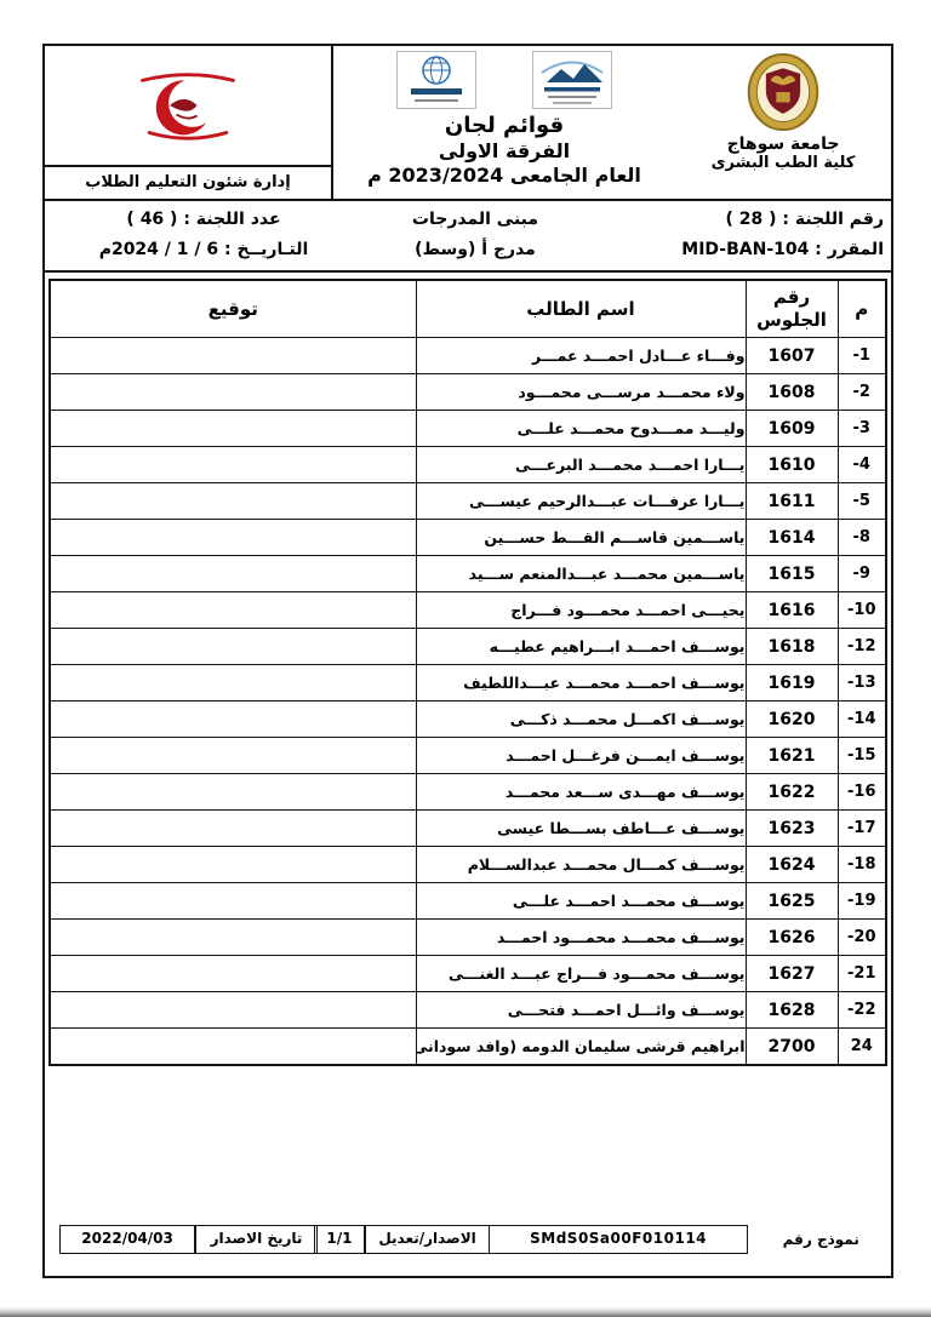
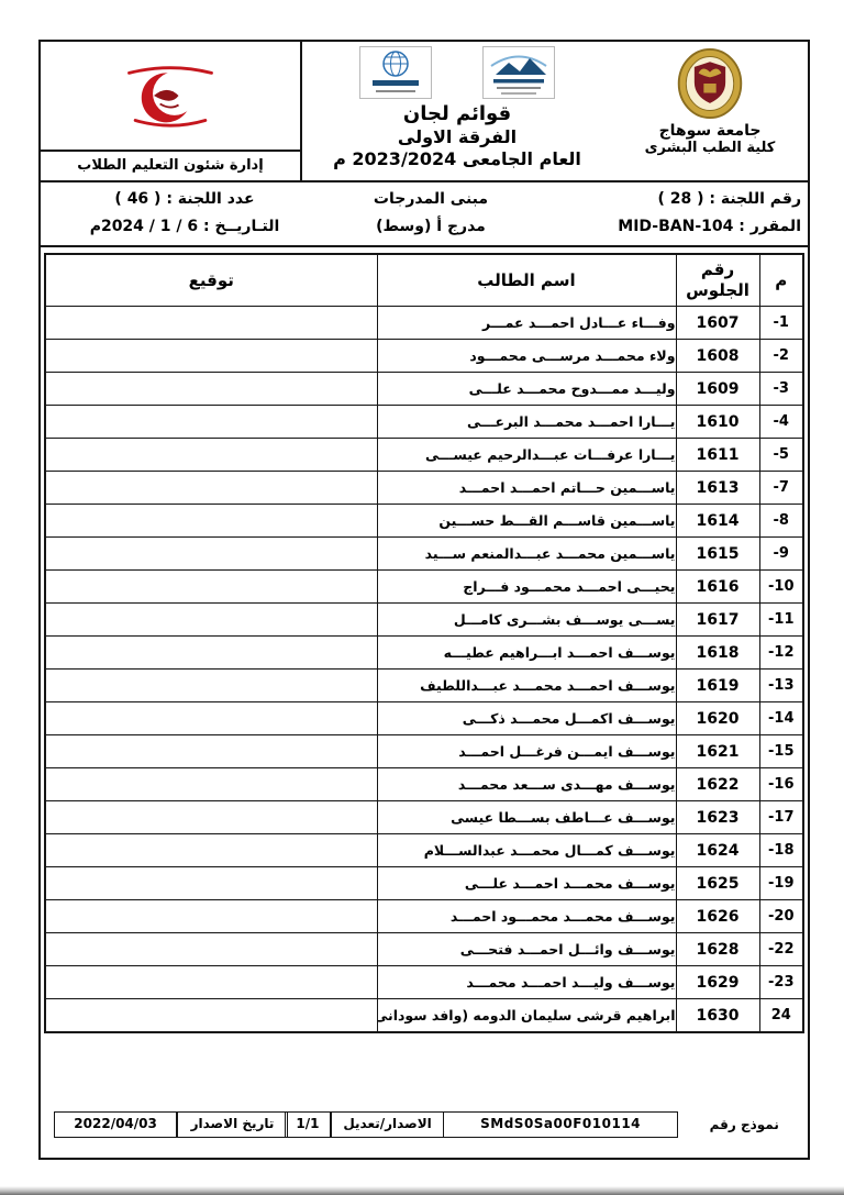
  جامعة سوهاج
  كلية الطب البشرى
  قوائم لجان
  الفرقة الاولى
  العام الجامعى 2023/2024 م
  إدارة شئون التعليم الطلاب
  رقم اللجنة : ( 28 )
  مبنى المدرجات
  عدد اللجنة : ( 46 )
  المقرر : MID-BAN-104
  مدرج أ (وسط)
  التـاريــخ : 6 / 1 / 2024م
  م	رقم الجلوس	اسم الطالب	توقيع
  -1	1607	وفـــاء عـــادل احمـــد عمـــر
  -2	1608	ولاء محمـــد مرســـى محمـــود
  -3	1609	وليـــد ممـــدوح محمـــد علـــى
  -4	1610	يـــارا احمـــد محمـــد البرعـــى
  -5	1611	يـــارا عرفـــات عبـــدالرحيم عيســـى
+ -7	1613	ياســـمين حـــاتم احمـــد احمـــد
  -8	1614	ياســـمين قاســـم القـــط حســـين
  -9	1615	ياســـمين محمـــد عبـــدالمنعم ســـيد
  -10	1616	يحيـــى احمـــد محمـــود فـــراج
+ -11	1617	يســـى يوســـف بشـــرى كامـــل
  -12	1618	يوســـف احمـــد ابـــراهيم عطيـــه
  -13	1619	يوســـف احمـــد محمـــد عبـــداللطيف
  -14	1620	يوســـف اكمـــل محمـــد ذكـــى
  -15	1621	يوســـف ايمـــن فرغـــل احمـــد
  -16	1622	يوســـف مهـــدى ســـعد محمـــد
  -17	1623	يوســـف عـــاطف بســـطا عيسى
  -18	1624	يوســـف كمـــال محمـــد عبدالســـلام
  -19	1625	يوســـف محمـــد احمـــد علـــى
  -20	1626	يوســـف محمـــد محمـــود احمـــد
- -21	1627	يوســـف محمـــود فـــراج عبـــد الغنـــى
  -22	1628	يوســـف وائـــل احمـــد فتحـــى
+ -23	1629	يوســـف وليـــد احمـــد محمـــد
- 24	2700	ابراهيم قرشى سليمان الدومه (وافد سودانى
+ 24	1630	ابراهيم قرشى سليمان الدومه (وافد سودانى
  نموذج رقم
  SMdS0Sa00F010114
  الاصدار/تعديل
  1/1
  تاريخ الاصدار
  2022/04/03
